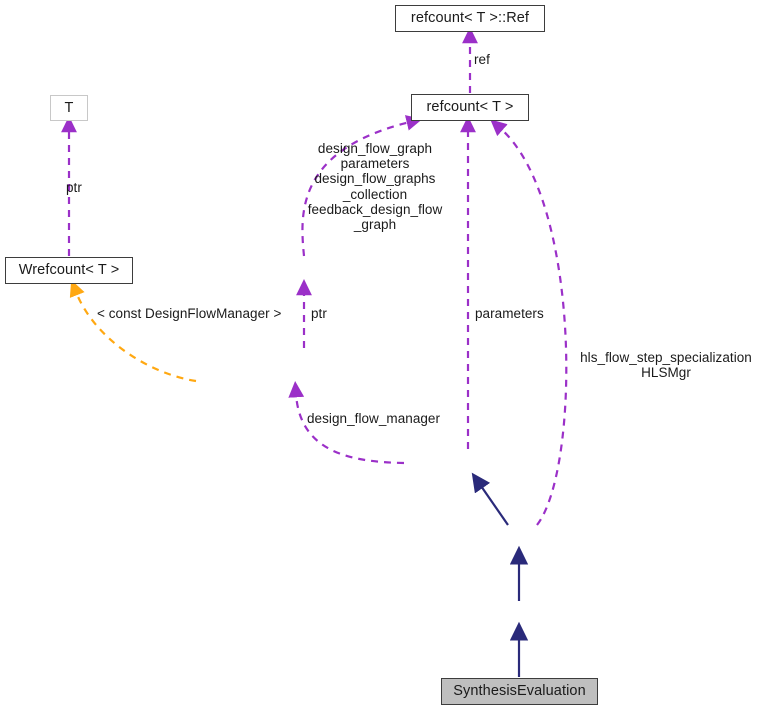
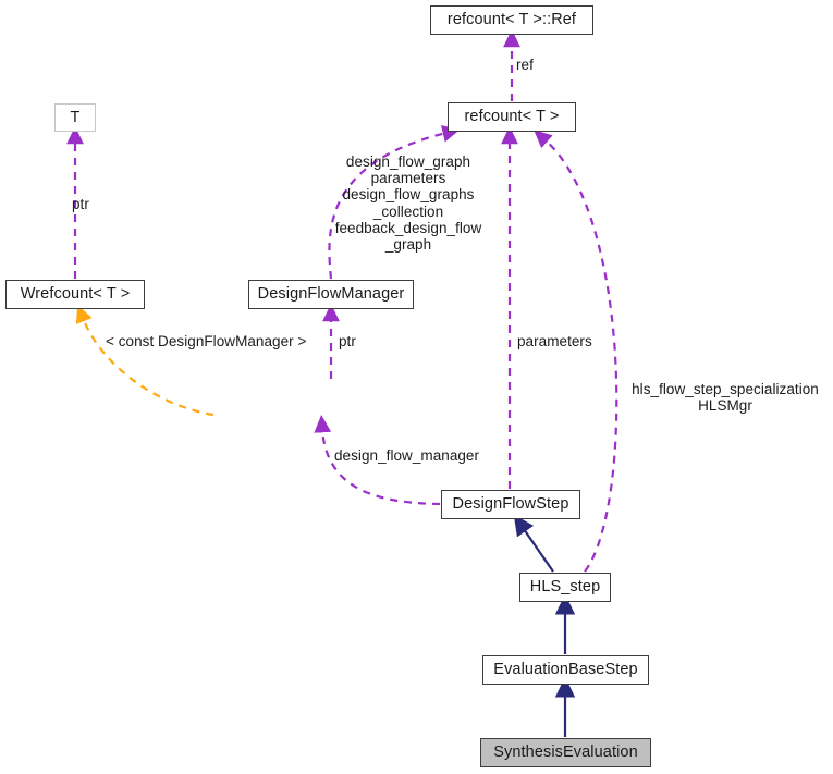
  refcount< T >::Ref
  T
  refcount< T >
  Wrefcount< T >
+ DesignFlowManager
+ DesignFlowStep
+ HLS_step
+ EvaluationBaseStep
  SynthesisEvaluation
  ref
  ptr
  design_flow_graph
  parameters
  design_flow_graphs
  _collection
  feedback_design_flow
  _graph
  < const DesignFlowManager >
  ptr
  parameters
  hls_flow_step_specialization
  HLSMgr
  design_flow_manager
